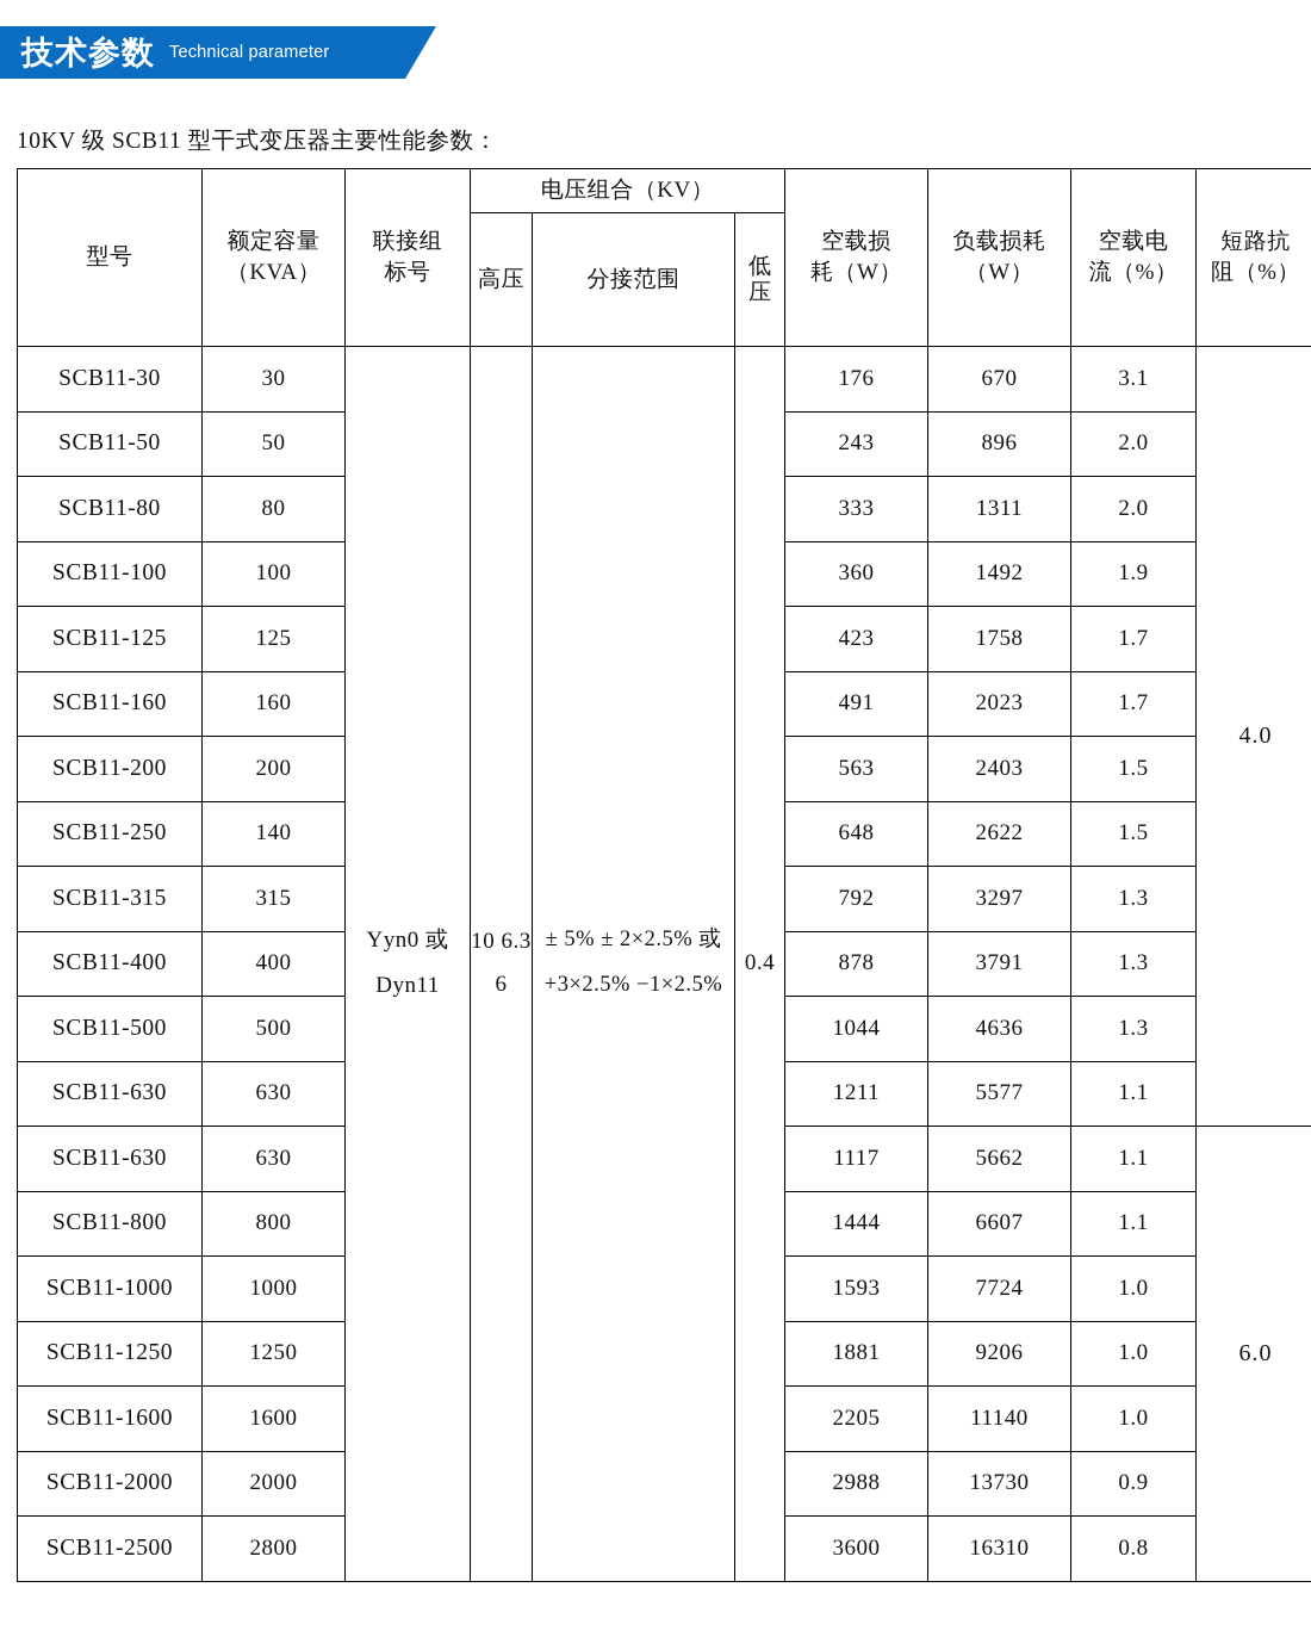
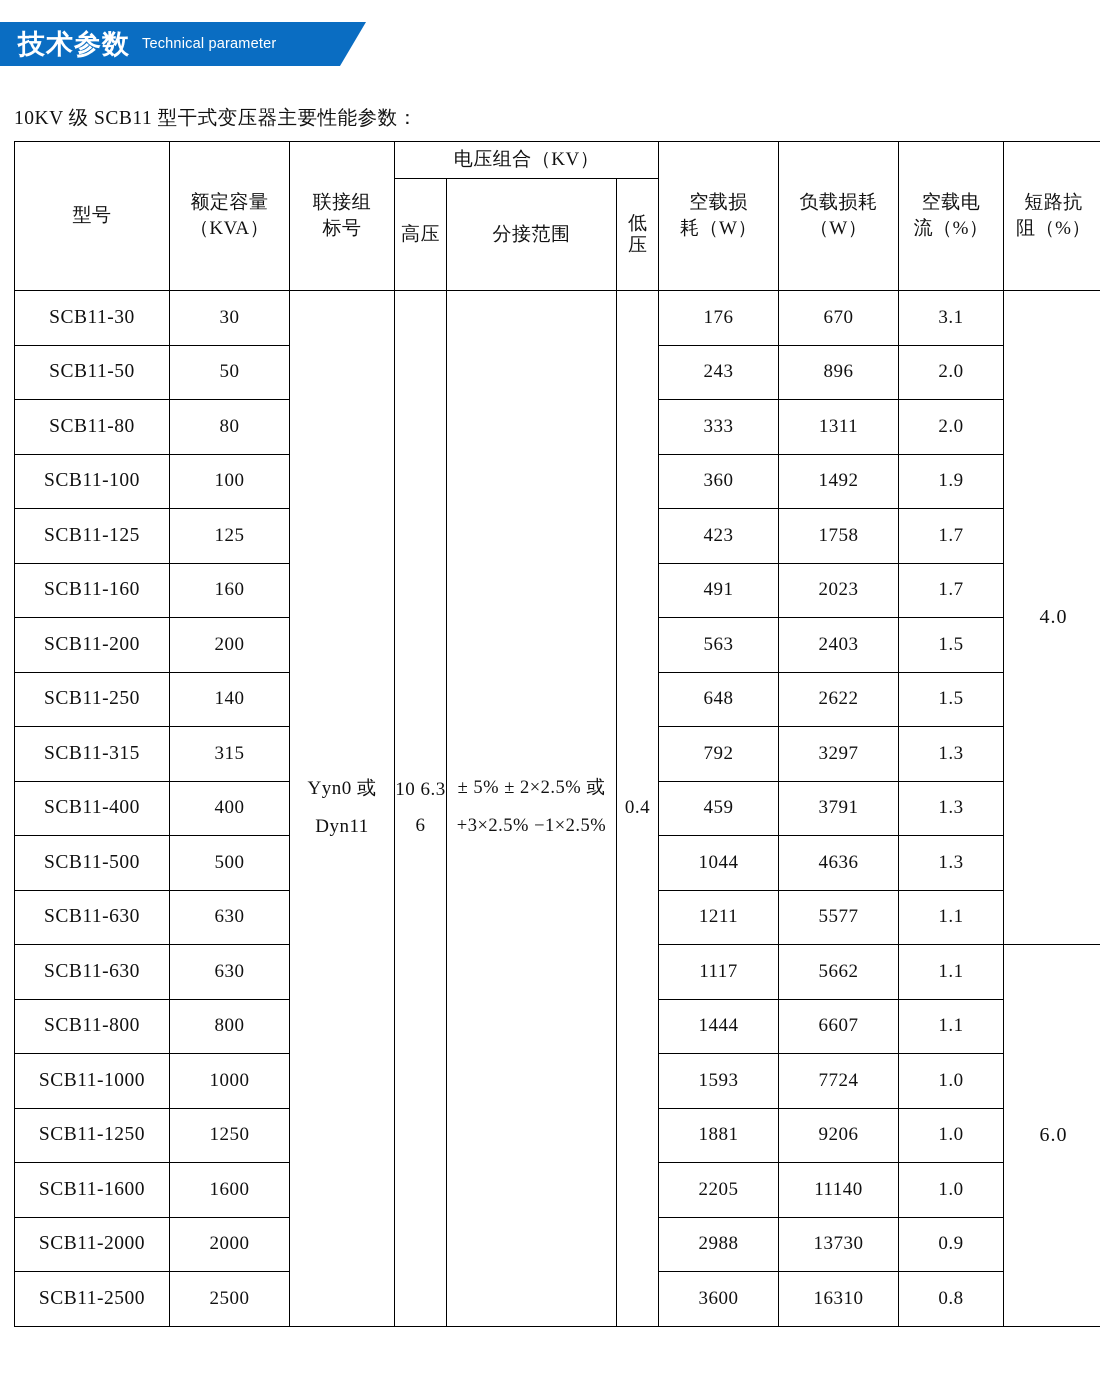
  技术参数
  Technical parameter
  10KV 级 SCB11 型干式变压器主要性能参数：
  型号	额定容量 （KVA）	联接组 标号	电压组合（KV）	空载损 耗（W）	负载损耗 （W）	空载电 流（%）	短路抗 阻（%）
  高压	分接范围	低 压
  SCB11-30	30	Yyn0 或 Dyn11	10 6.3 6	± 5% ± 2×2.5% 或 +3×2.5% −1×2.5%	0.4	176	670	3.1	4.0
  SCB11-50	50	243	896	2.0
  SCB11-80	80	333	1311	2.0
  SCB11-100	100	360	1492	1.9
  SCB11-125	125	423	1758	1.7
  SCB11-160	160	491	2023	1.7
  SCB11-200	200	563	2403	1.5
  SCB11-250	140	648	2622	1.5
  SCB11-315	315	792	3297	1.3
- SCB11-400	400	878	3791	1.3
+ SCB11-400	400	459	3791	1.3
  SCB11-500	500	1044	4636	1.3
  SCB11-630	630	1211	5577	1.1
  SCB11-630	630	1117	5662	1.1	6.0
  SCB11-800	800	1444	6607	1.1
  SCB11-1000	1000	1593	7724	1.0
  SCB11-1250	1250	1881	9206	1.0
  SCB11-1600	1600	2205	11140	1.0
  SCB11-2000	2000	2988	13730	0.9
- SCB11-2500	2800	3600	16310	0.8
+ SCB11-2500	2500	3600	16310	0.8
